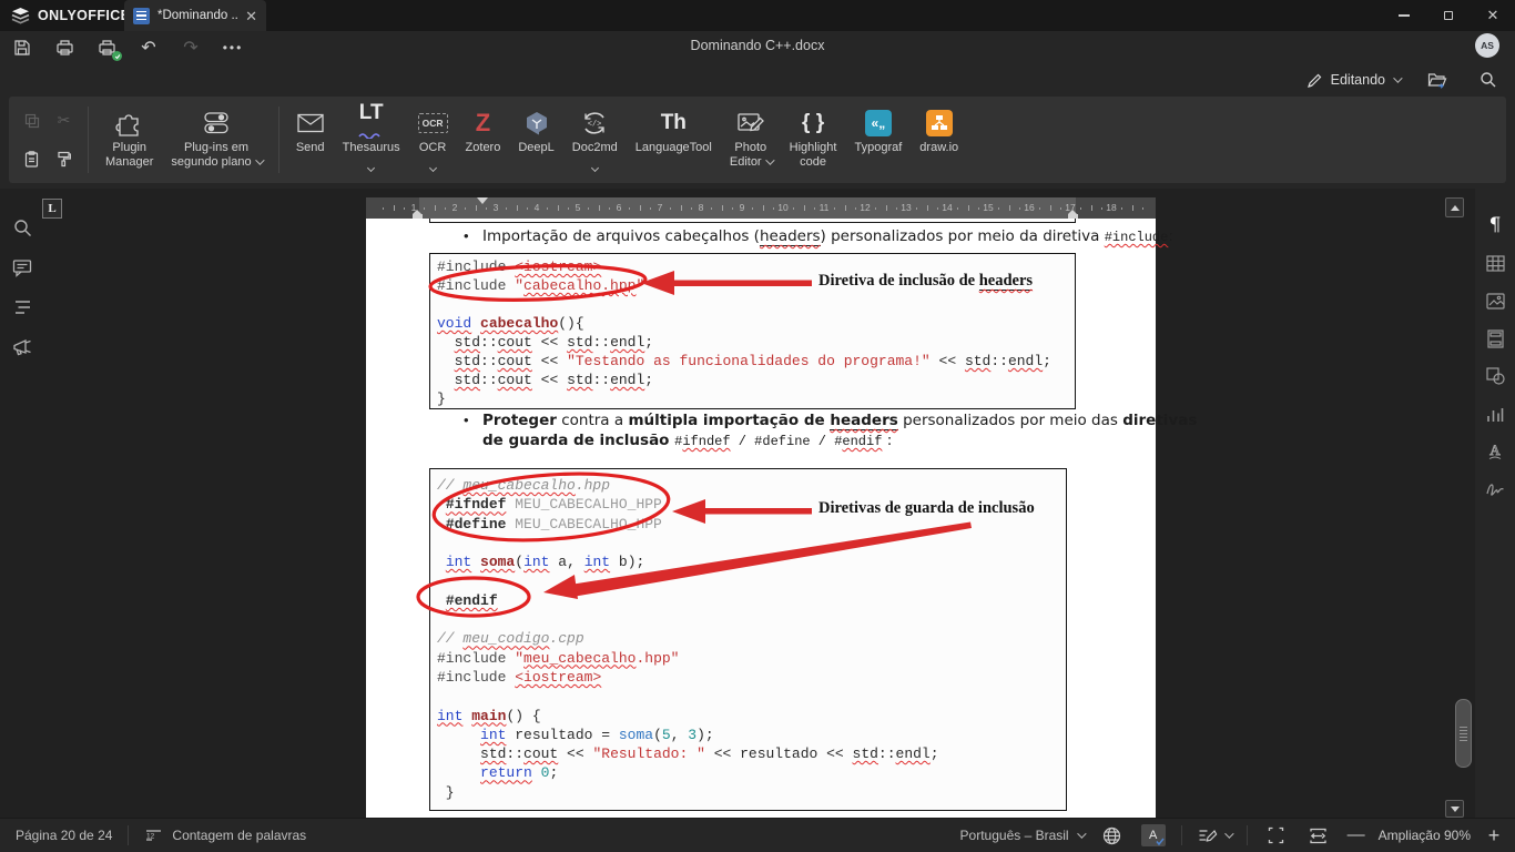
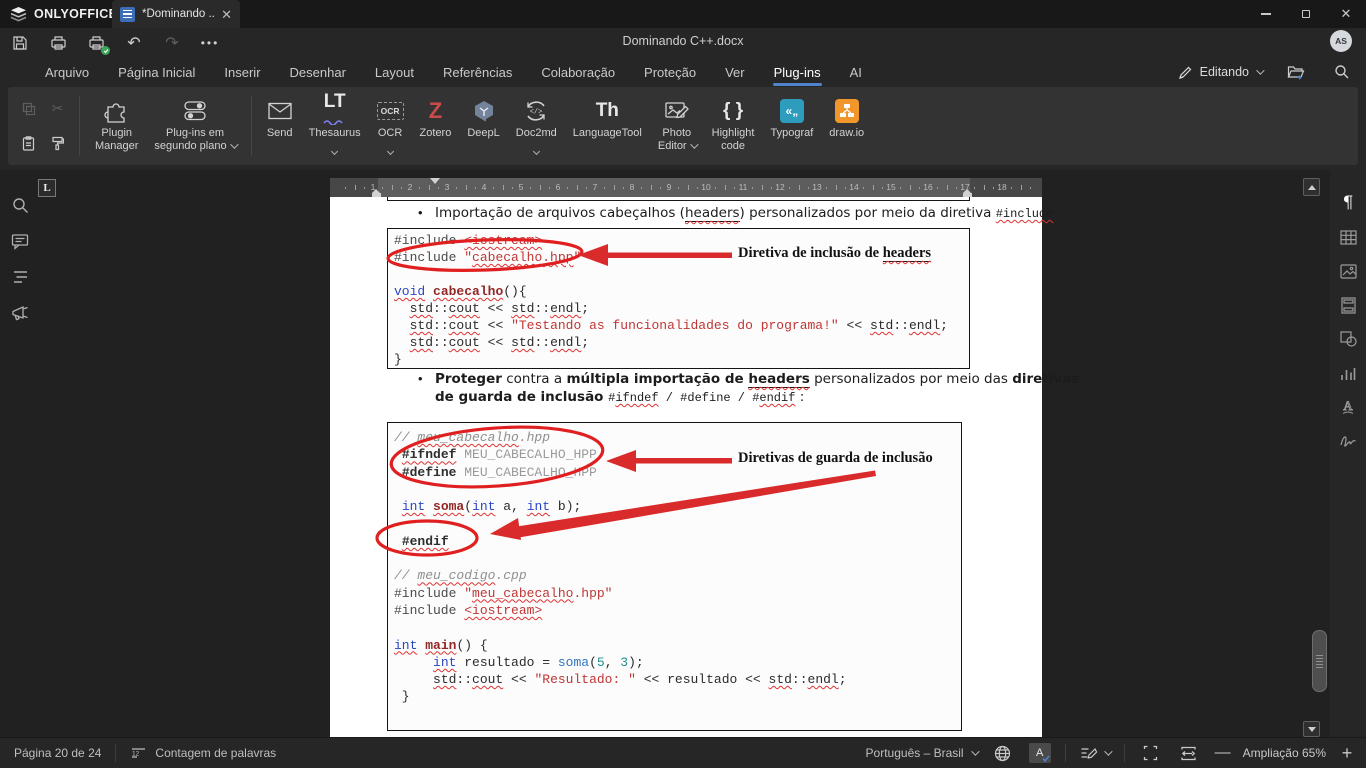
  ONLYOFFIC
  *Dominando ..
  ✕
  ✕
  Dominando C++.docx
  ↶
  ↷
  •••
  AS
+ Arquivo
+ Página Inicial
+ Inserir
+ Desenhar
+ Layout
+ Referências
+ Colaboração
+ Proteção
+ Ver
+ Plug-ins
+ AI
  Editando
  ✂
  Plugin
  Manager
  Plug-ins em
  segundo plano
  Send
  LT
  Thesaurus
  OCR
  OCR
  Z
  Zotero
  DeepL
  </>
  Doc2md
  Th
  LanguageTool
  Photo
  Editor
  { }
  Highlight
  code
  «„
  Typograf
  draw.io
  L
  1
  2
  3
  4
  5
  6
  7
  8
  9
  10
  11
  12
  13
  14
  15
  16
  17
  18
  •
  Importação de arquivos cabeçalhos (headers) personalizados por meio da diretiva #include
  #include "cabecalho.hpp
  void cabecalho(){
  std::cout << std::endl;
  std::cout << "Testando as funcionalidades do programa!" << std::endl;
  std::cout << std::endl;
  }
  •
  Proteger contra a múltipla importação de headers personalizados por meio das diretivas
  de guarda de inclusão #ifndef / #define / #endif :
  // m_cabecalho.hpp
  #ifndef MEU_CABECALHO_HPP
  #define MEU_CABECALHOPP
  int soma(int a, int b);
  #endif
  // meu_codigo.cpp
  #include "meu_cabecalho.hpp"
  #include <iostream>
  int main() {
  int resultado = soma(5, 3);
  std::cout << "Resultado: " << resultado << std::endl;
- return 0;
  }
  Diretiva de inclusão de headers
  Diretivas de guarda de inclusão
  ¶
  A
  Página 20 de 24
  Contagem de palavras
  Português – Brasil
  A
  —
- Ampliação 90%
+ Ampliação 65%
  +
